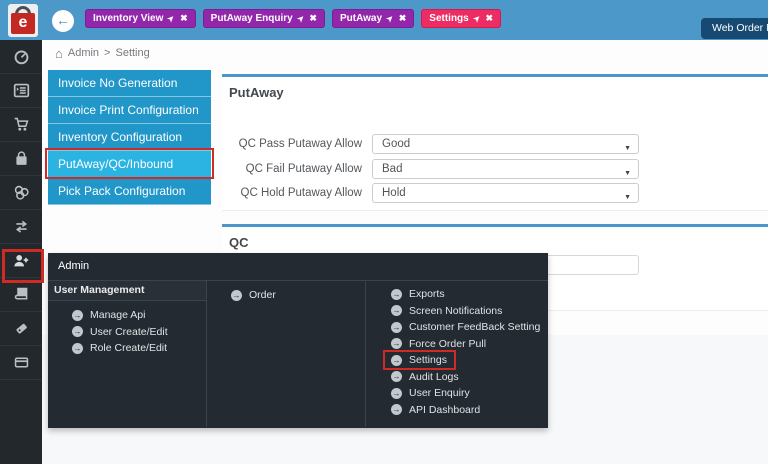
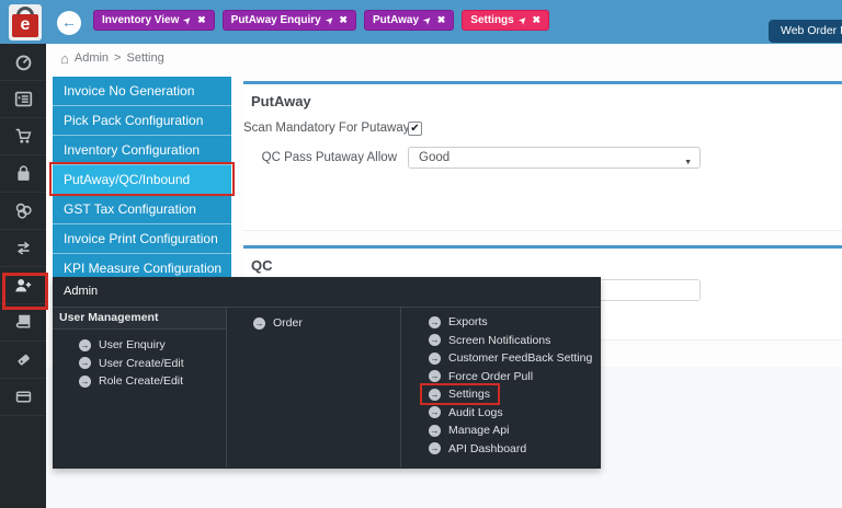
  e
  ←
  Inventory View
  ✖
  PutAway Enquiry
  ✖
  PutAway
  ✖
  Settings
  ✖
  Web Order
  ⌂
  Admin
  >
  Setting
  Invoice No Generation
- Invoice Print Configuration
+ Pick Pack Configuration
  Inventory Configuration
  PutAway/QC/Inbound
+ GST Tax Configuration
- Pick Pack Configuration
+ Invoice Print Configuration
+ KPI Measure Configuration
  PutAway
+ Scan Mandatory For Putaway
+ ✔
  QC Pass Putaway Allow
  Good
- QC Fail Putaway Allow
- Bad
- QC Hold Putaway Allow
- Hold
  QC
  Admin
  User Management
  →
- Manage Api
+ User Enquiry
  →
  User Create/Edit
  →
  Role Create/Edit
  →
  Order
  →
  Exports
  →
  Screen Notifications
  →
  Customer FeedBack Setting
  →
  Force Order Pull
  →
  Settings
  →
  Audit Logs
  →
- User Enquiry
+ Manage Api
  →
  API Dashboard
